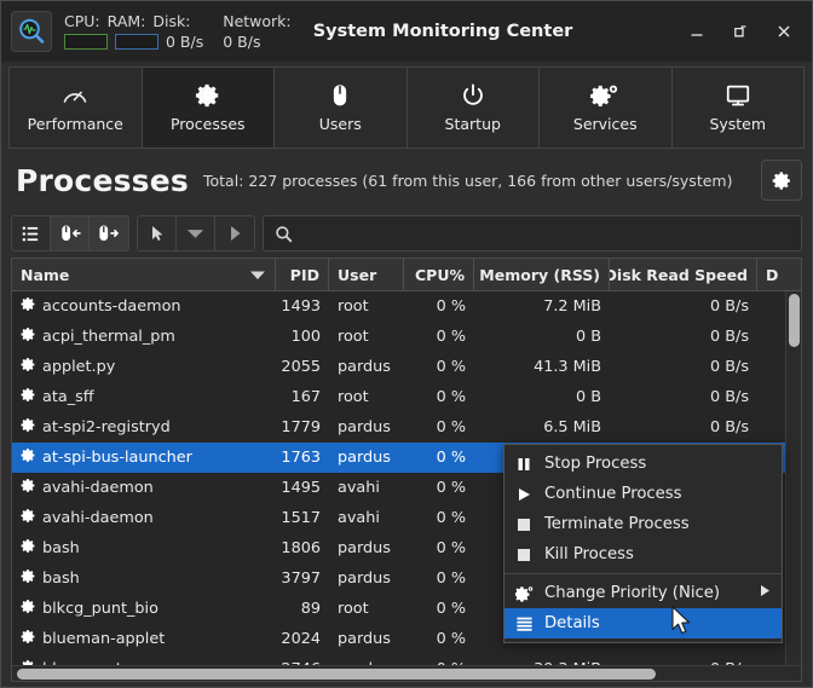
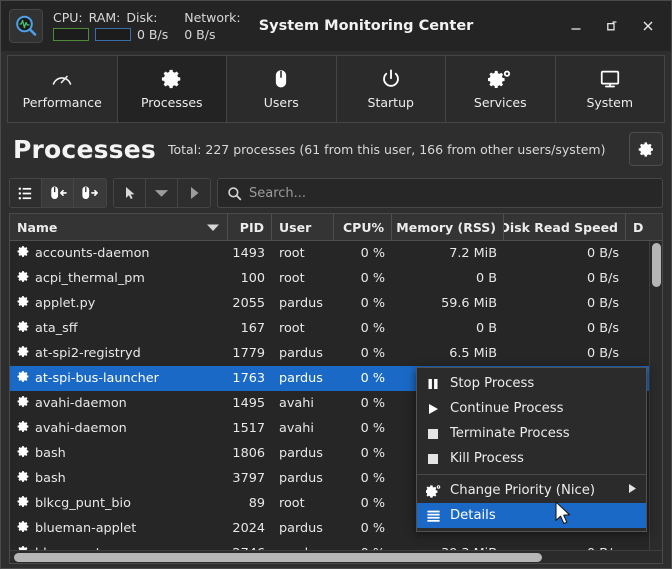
  CPU:
  RAM:
  Disk:
  0 B/s
  Network:
  0 B/s
  System Monitoring Center
  Performance
  Processes
  Users
  Startup
  Services
  System
  Processes
  Total: 227 processes (61 from this user, 166 from other users/system)
+ Search...
  Name
  PID
  User
  CPU%
  Memory (RSS)
  Disk Read Speed
  D
  accounts-daemon
  1493
  root
  0 %
  7.2 MiB
  0 B/s
  acpi_thermal_pm
  100
  root
  0 %
  0 B
  0 B/s
  applet.py
  2055
  pardus
  0 %
- 41.3 MiB
+ 59.6 MiB
  0 B/s
  ata_sff
  167
  root
  0 %
  0 B
  0 B/s
  at-spi2-registryd
  1779
  pardus
  0 %
  6.5 MiB
  0 B/s
  at-spi-bus-launcher
  1763
  pardus
  0 %
  avahi-daemon
  1495
  avahi
  0 %
  avahi-daemon
  1517
  avahi
  0 %
  bash
  1806
  pardus
  0 %
  bash
  3797
  pardus
  0 %
  blkcg_punt_bio
  89
  root
  0 %
  blueman-applet
  2024
  pardus
  0 %
  Stop Process
  Continue Process
  Terminate Process
  Kill Process
  Change Priority (Nice)
  Details
